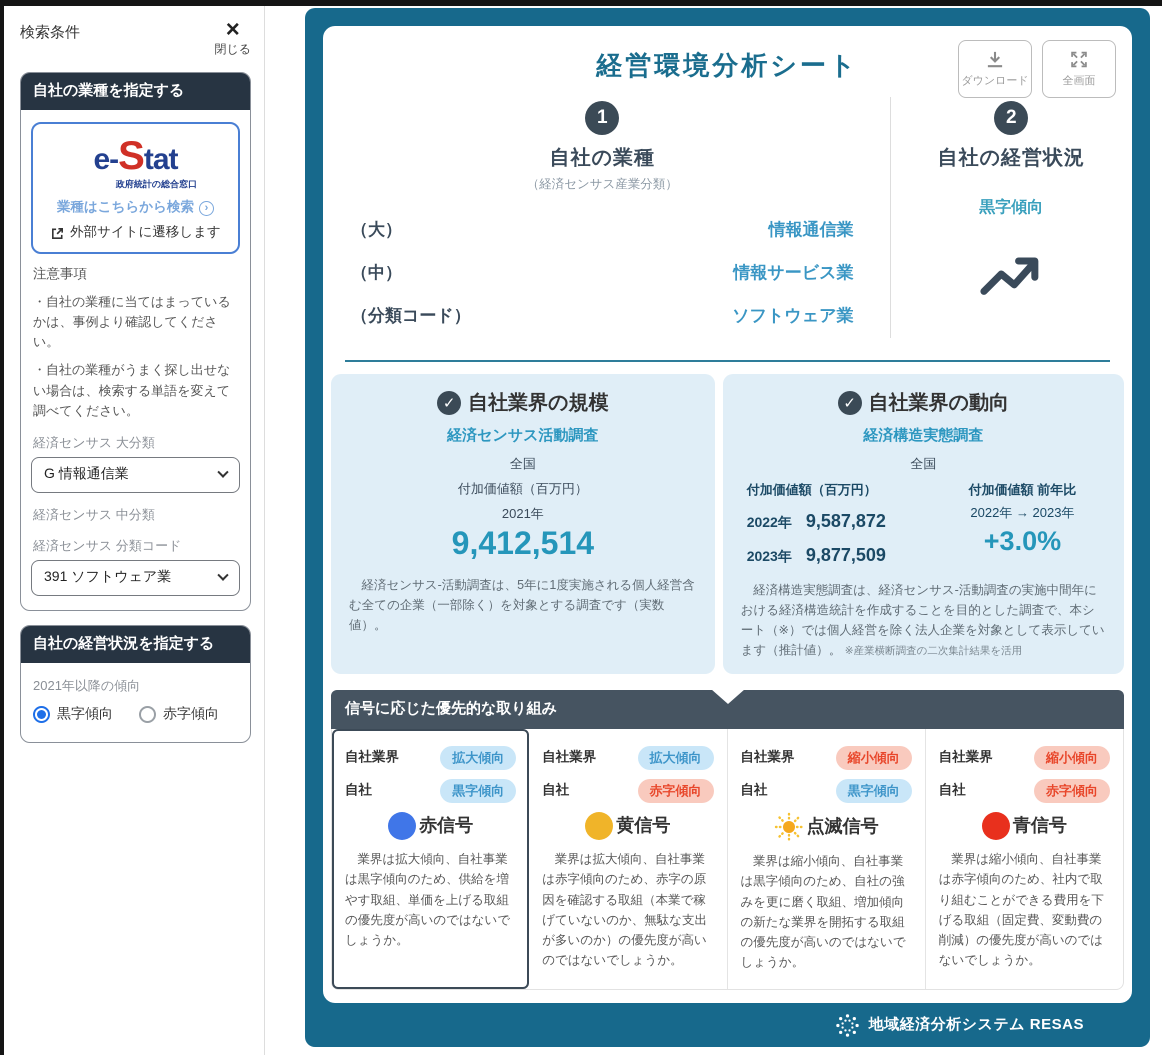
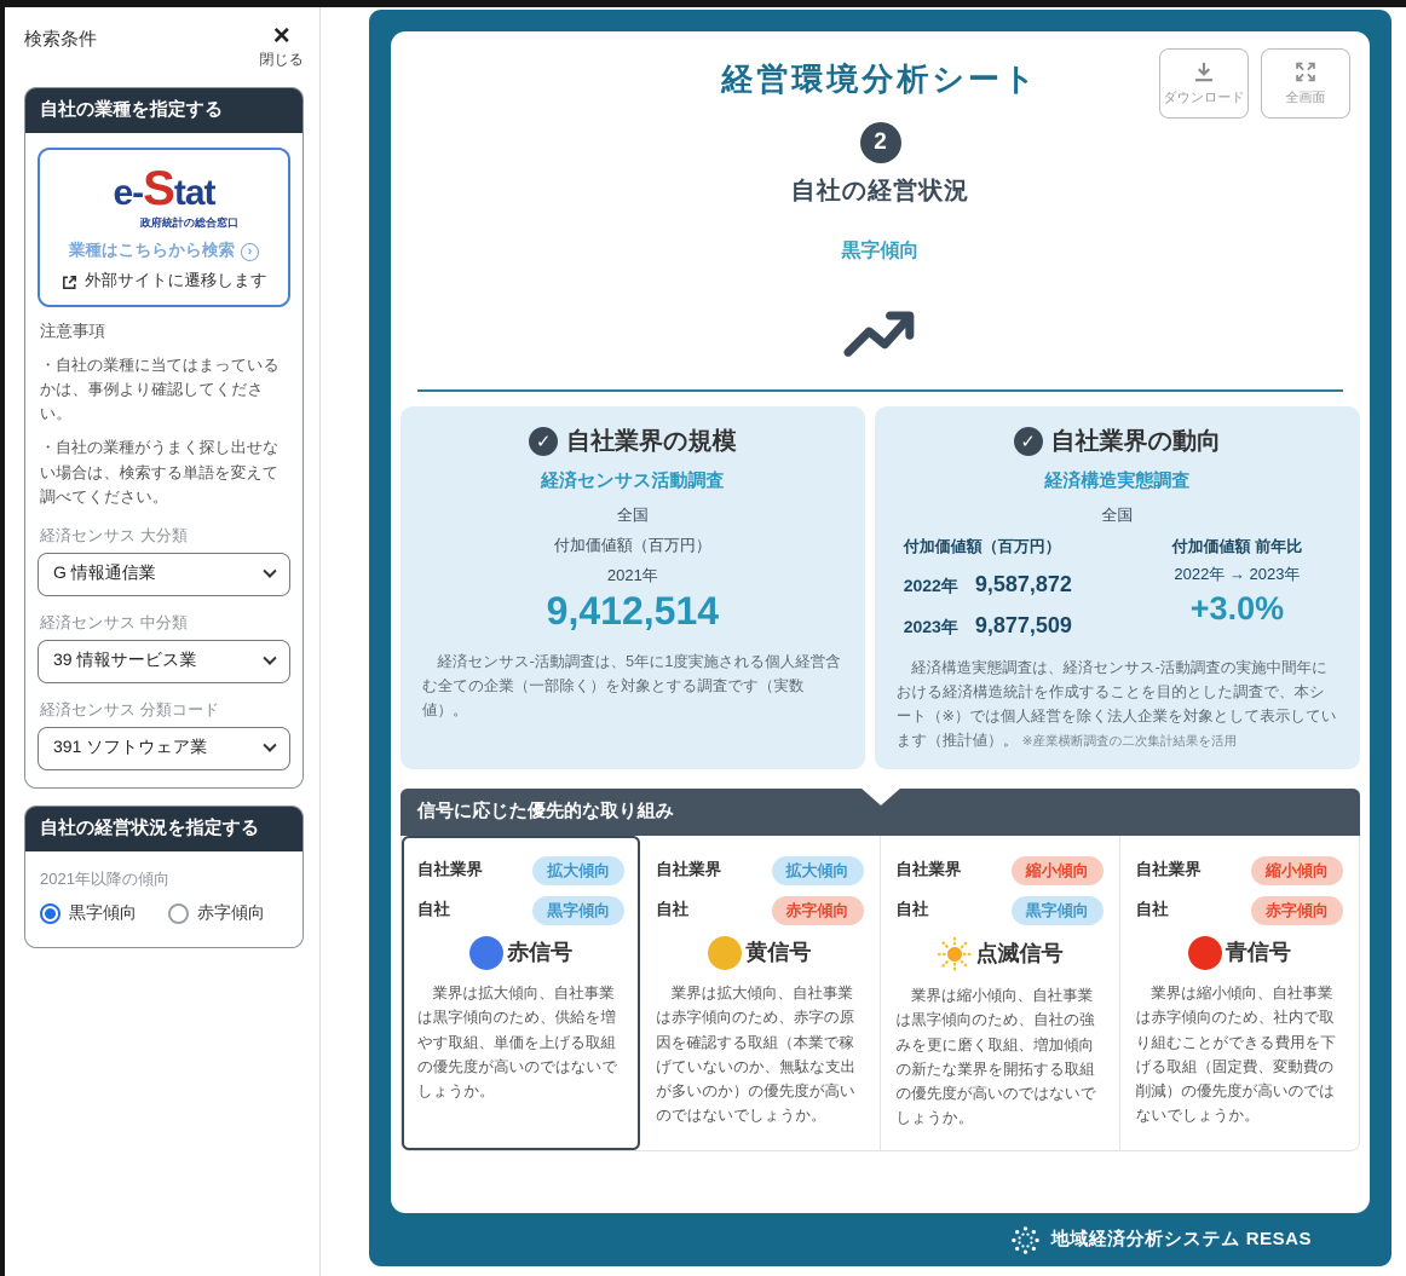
  検索条件
  ×
  閉じる
  自社の業種を指定する
  e-Stat
  政府統計の総合窓口
  業種はこちらから検索
  ›
  外部サイトに遷移します
  注意事項
  ・自社の業種に当てはまっているかは、事例より確認してください。
  ・自社の業種がうまく探し出せない場合は、検索する単語を変えて調べてください。
  経済センサス 大分類
  G 情報通信業
  経済センサス 中分類
+ 39 情報サービス業
  経済センサス 分類コード
  391 ソフトウェア業
  自社の経営状況を指定する
  2021年以降の傾向
  黒字傾向
  赤字傾向
  経営環境分析シート
  ダウンロード
  全画面
- 1
- 自社の業種
- （経済センサス産業分類）
- （大）
- 情報通信業
- （中）
- 情報サービス業
- （分類コード）
- ソフトウェア業
  2
  自社の経営状況
  黒字傾向
  ✓
  自社業界の規模
  経済センサス活動調査
  全国
  付加価値額（百万円）
  2021年
  9,412,514
  経済センサス-活動調査は、5年に1度実施される個人経営含む全ての企業（一部除く）を対象とする調査です（実数値）。
  ✓
  自社業界の動向
  経済構造実態調査
  全国
  付加価値額（百万円）
  2022年
  9,587,872
  2023年
  9,877,509
  付加価値額 前年比
  2022年 → 2023年
  +3.0%
  経済構造実態調査は、経済センサス-活動調査の実施中間年における経済構造統計を作成することを目的とした調査で、本シート（※）では個人経営を除く法人企業を対象として表示しています（推計値）。 ※産業横断調査の二次集計結果を活用
  信号に応じた優先的な取り組み
  自社業界
  拡大傾向
  自社
  黒字傾向
  赤信号
  業界は拡大傾向、自社事業は黒字傾向のため、供給を増やす取組、単価を上げる取組の優先度が高いのではないでしょうか。
  自社業界
  拡大傾向
  自社
  赤字傾向
  黄信号
  業界は拡大傾向、自社事業は赤字傾向のため、赤字の原因を確認する取組（本業で稼げていないのか、無駄な支出が多いのか）の優先度が高いのではないでしょうか。
  自社業界
  縮小傾向
  自社
  黒字傾向
  点滅信号
  業界は縮小傾向、自社事業は黒字傾向のため、自社の強みを更に磨く取組、増加傾向の新たな業界を開拓する取組の優先度が高いのではないでしょうか。
  自社業界
  縮小傾向
  自社
  赤字傾向
  青信号
  業界は縮小傾向、自社事業は赤字傾向のため、社内で取り組むことができる費用を下げる取組（固定費、変動費の削減）の優先度が高いのではないでしょうか。
  地域経済分析システム RESAS
